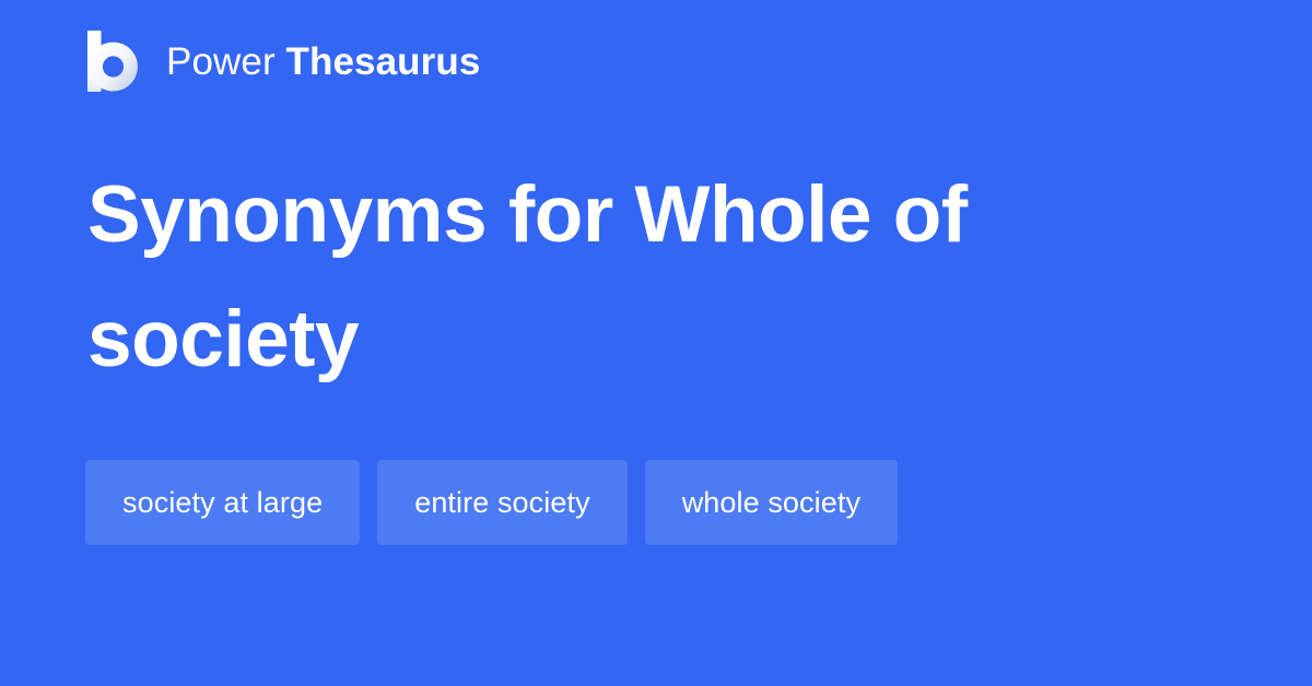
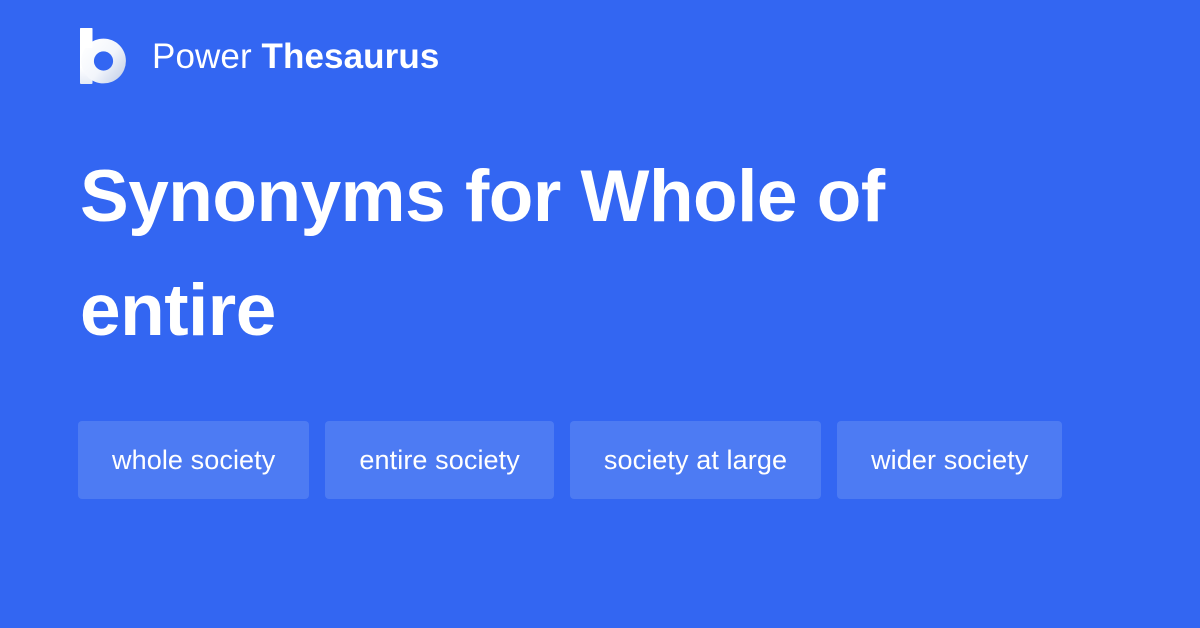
  Power
  Thesaurus
- Synonyms for Whole of society
+ Synonyms for Whole of entire
- society at large
+ whole society
  entire society
- whole society
+ society at large
+ wider society
